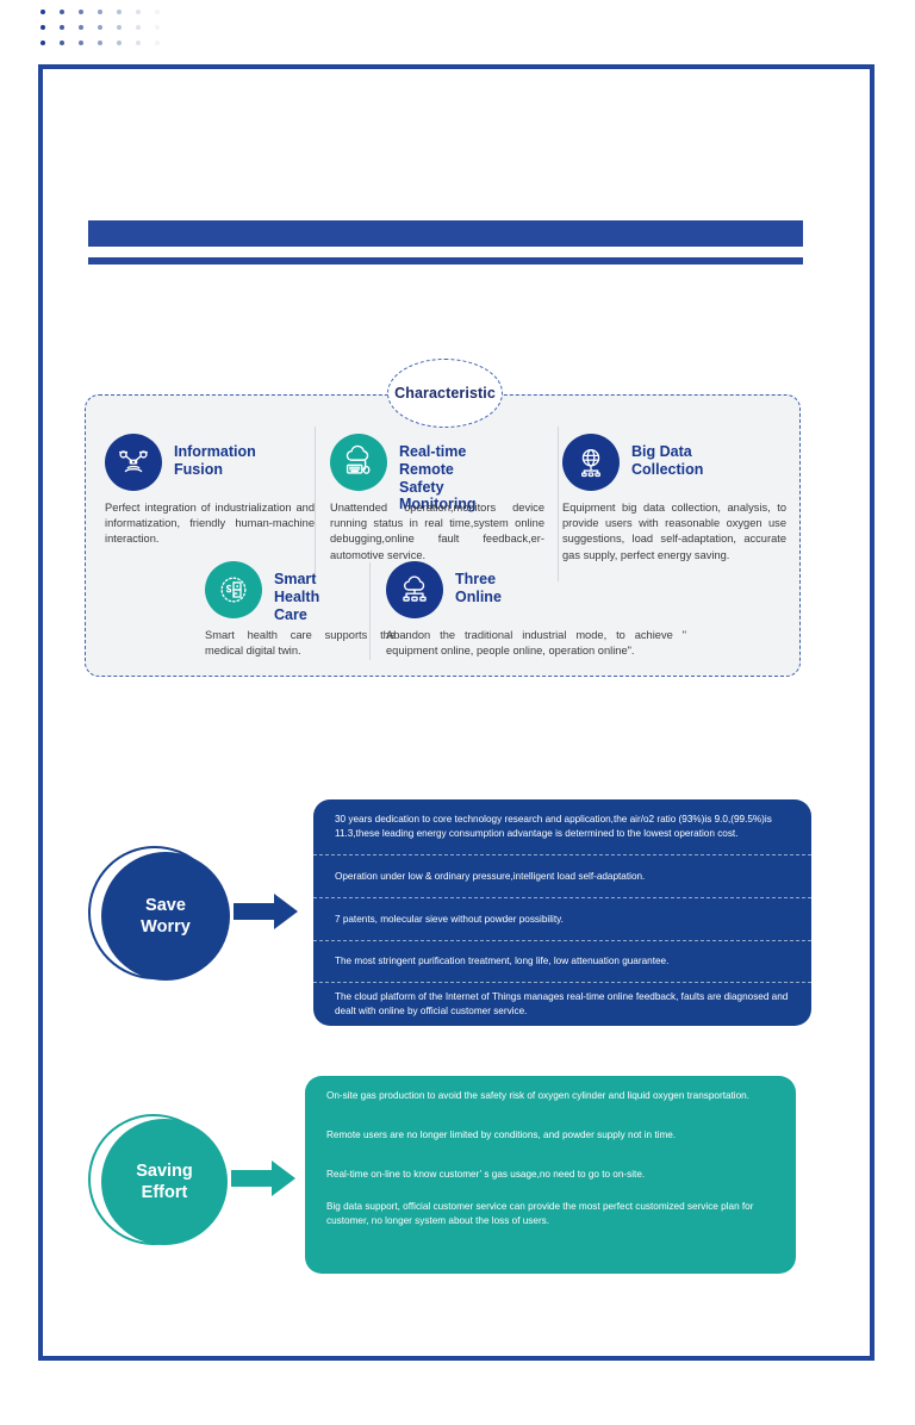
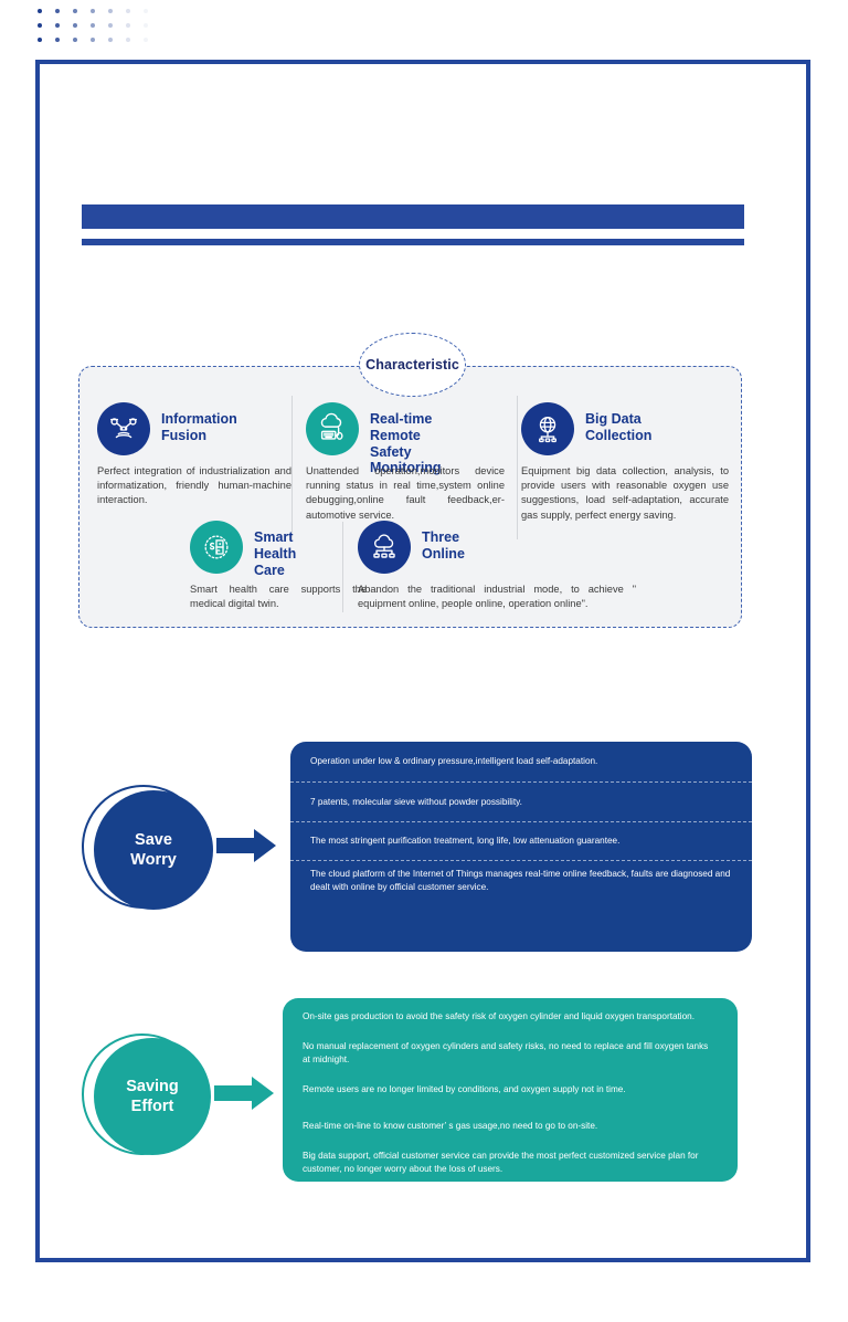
  Characteristic
  Information
  Fusion
  Perfect integration of industrialization and informatization, friendly human-machine interaction.
  Real-time Remote
  Safety Monitoring
  Unattended operation,monitors device running status in real time,system online debugging,online fault feedback,er-automotive service.
  Big Data
  Collection
  Equipment big data collection, analysis, to provide users with reasonable oxygen use suggestions, load self-adaptation, accurate gas supply, perfect energy saving.
  Smart
  Health Care
  Smart health care supports the medical digital twin.
  Three
  Online
  Abandon the traditional industrial mode, to achieve " equipment online, people online, operation online".
  Save
  Worry
- 30 years dedication to core technology research and application,the air/o2 ratio (93%)is 9.0,(99.5%)is 11.3,these leading energy consumption advantage is determined to the lowest operation cost.
  Operation under low & ordinary pressure,intelligent load self-adaptation.
  7 patents, molecular sieve without powder possibility.
  The most stringent purification treatment, long life, low attenuation guarantee.
  The cloud platform of the Internet of Things manages real-time online feedback, faults are diagnosed and dealt with online by official customer service.
  Saving
  Effort
  On-site gas production to avoid the safety risk of oxygen cylinder and liquid oxygen transportation.
+ No manual replacement of oxygen cylinders and safety risks, no need to replace and fill oxygen tanks at midnight.
- Remote users are no longer limited by conditions, and powder supply not in time.
+ Remote users are no longer limited by conditions, and oxygen supply not in time.
  Real-time on-line to know customer’ s gas usage,no need to go to on-site.
- Big data support, official customer service can provide the most perfect customized service plan for customer, no longer system about the loss of users.
+ Big data support, official customer service can provide the most perfect customized service plan for customer, no longer worry about the loss of users.
